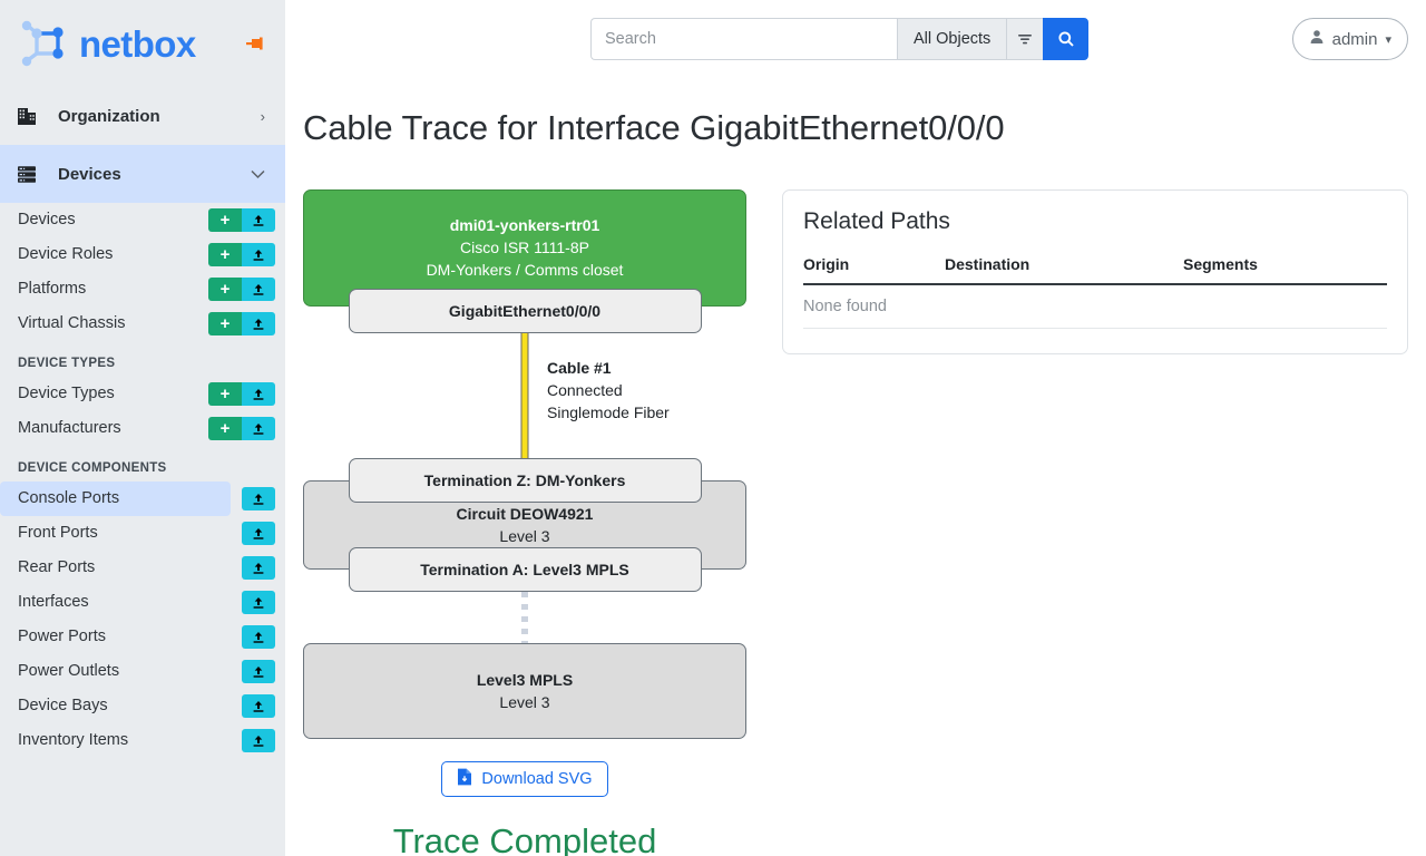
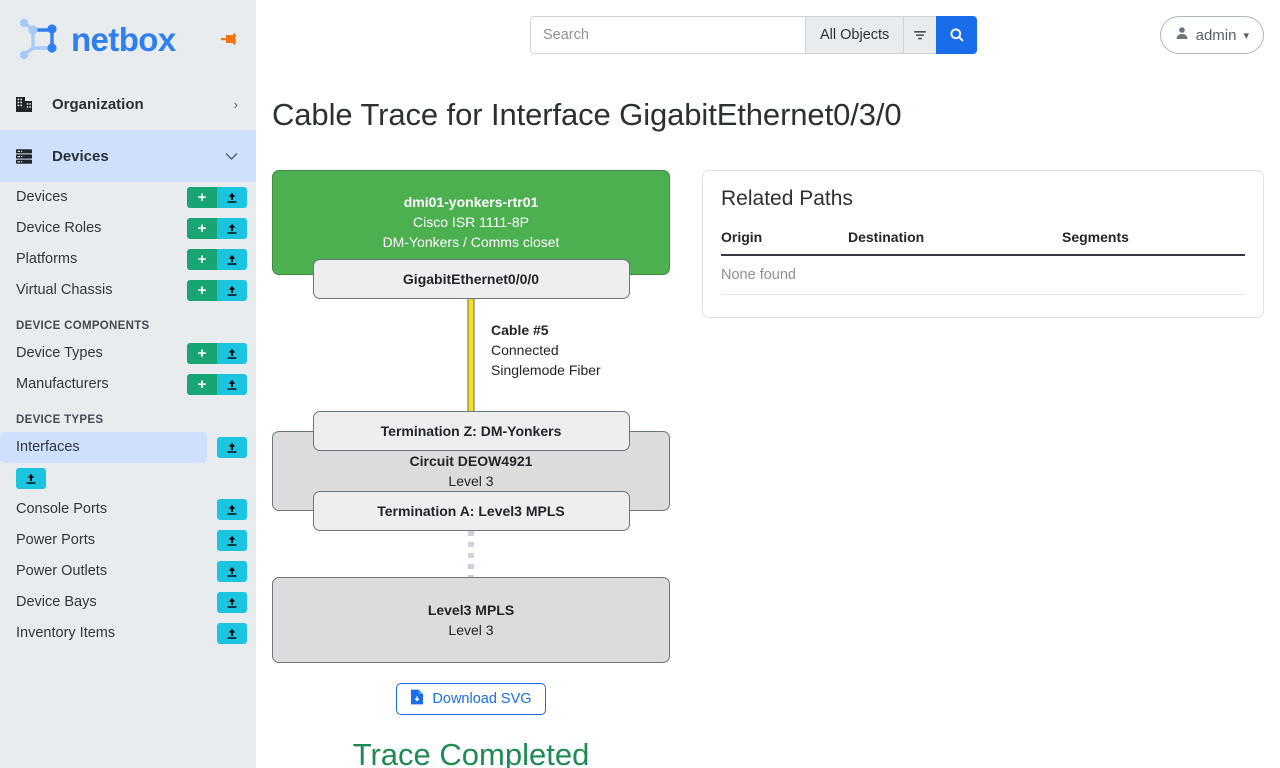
  netbox
  Organization
  ›
  Devices
  Devices
  +
  Device Roles
  +
  Platforms
  +
  Virtual Chassis
  +
- DEVICE TYPES
+ DEVICE COMPONENTS
  Device Types
  +
  Manufacturers
  +
- DEVICE COMPONENTS
+ DEVICE TYPES
- Console Ports
+ Interfaces
- Front Ports
- Rear Ports
- Interfaces
+ Console Ports
  Power Ports
  Power Outlets
  Device Bays
  Inventory Items
  Search
  All Objects
  admin
  ▾
- Cable Trace for Interface GigabitEthernet0/0/0
+ Cable Trace for Interface GigabitEthernet0/3/0
  dmi01-yonkers-rtr01
  Cisco ISR 1111-8P
  DM-Yonkers / Comms closet
  GigabitEthernet0/0/0
- Cable #1
+ Cable #5
  Connected
  Singlemode Fiber
  Termination Z: DM-Yonkers
  Circuit DEOW4921
  Level 3
  Termination A: Level3 MPLS
  Level3 MPLS
  Level 3
  Download SVG
  Trace Completed
  Related Paths
  Origin	Destination	Segments
  None found
